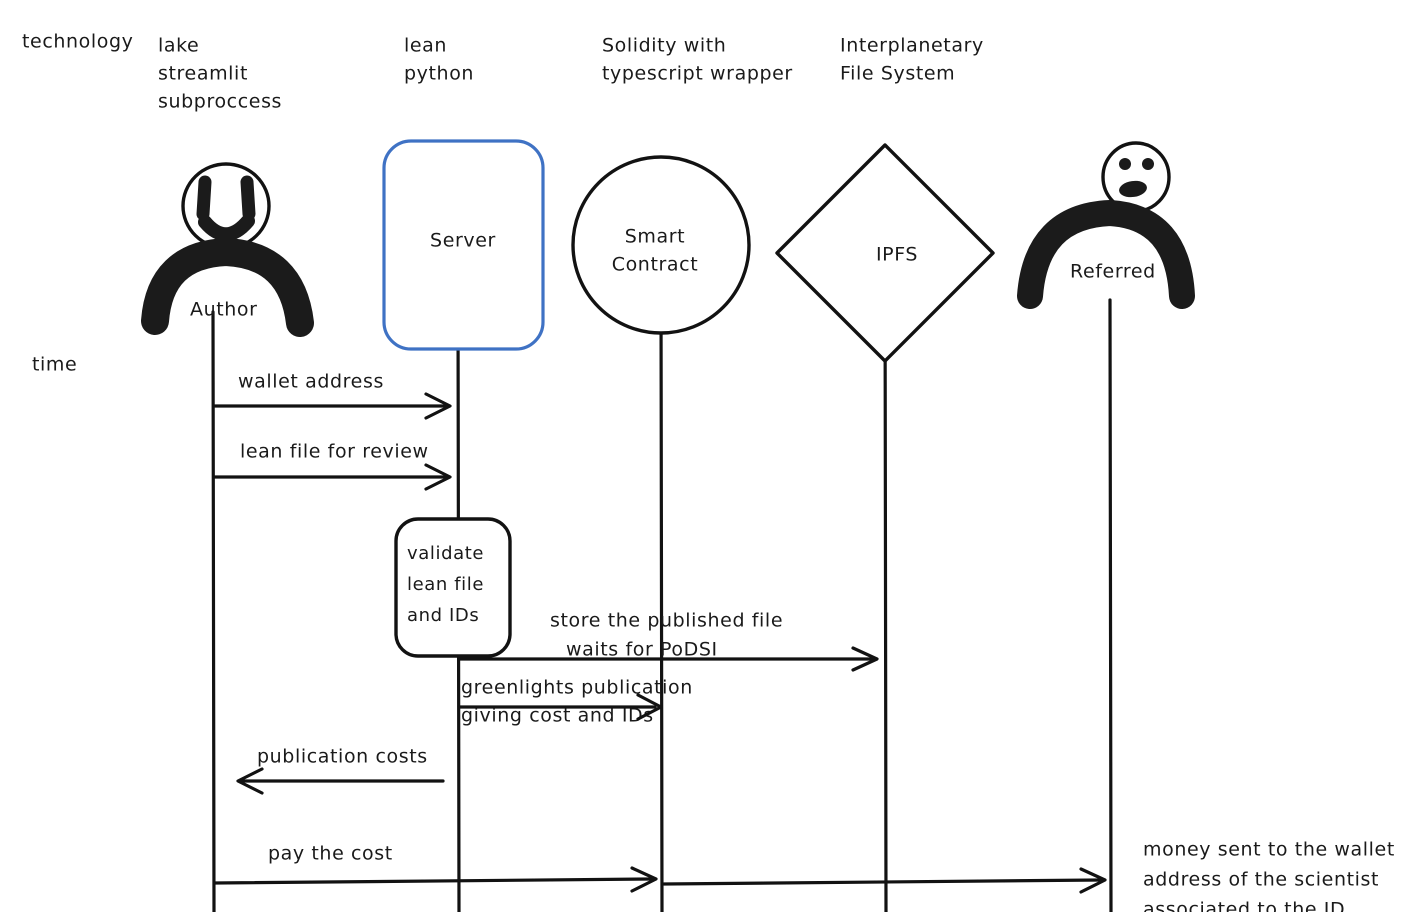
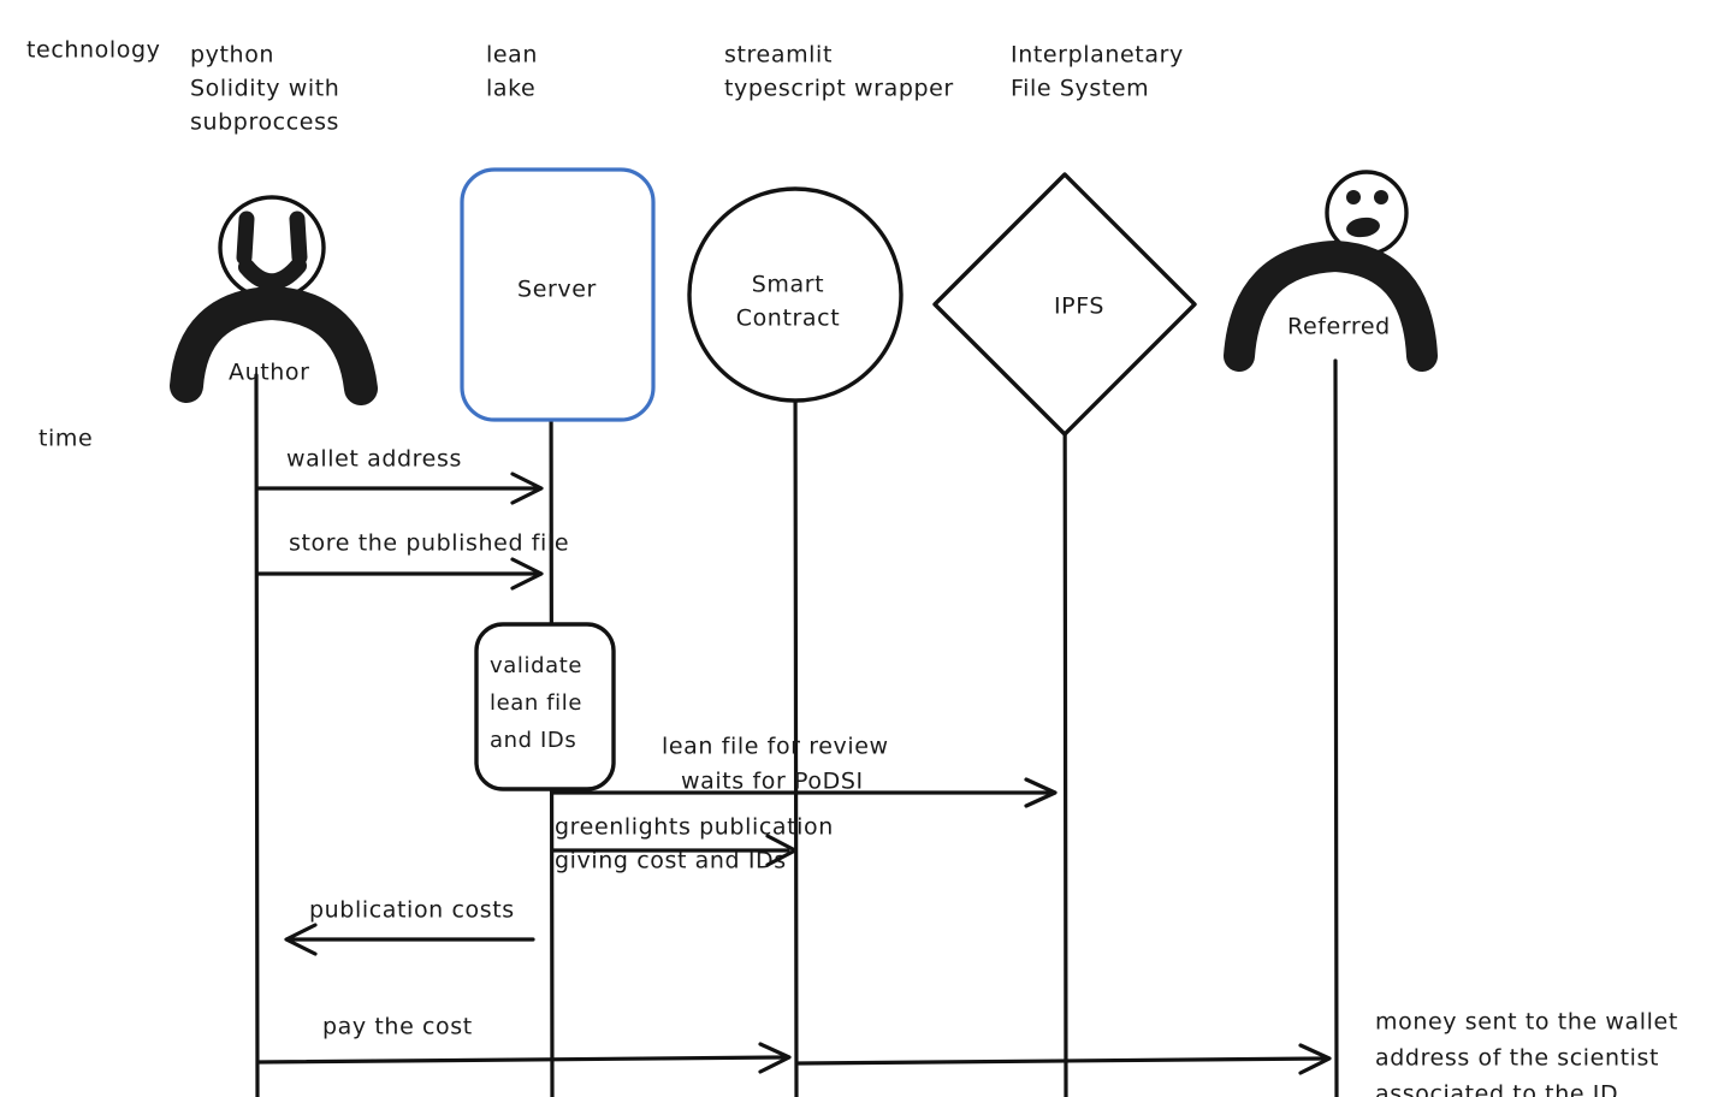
  technology
  time
- lake
+ python
- streamlit
+ Solidity with
  subproccess
  lean
- python
+ lake
- Solidity with
+ streamlit
  typescript wrapper
  Interplanetary
  File System
  Author
  Server
  Smart
  Contract
  IPFS
  Referred
  wallet address
- lean file for review
+ store the published file
  validate
  lean file
  and IDs
- store the published file
+ lean file for review
  waits for PoDSI
  greenlights publication
  giving cost and IDs
  publication costs
  pay the cost
  money sent to the wallet
  address of the scientist
  associated to the ID
